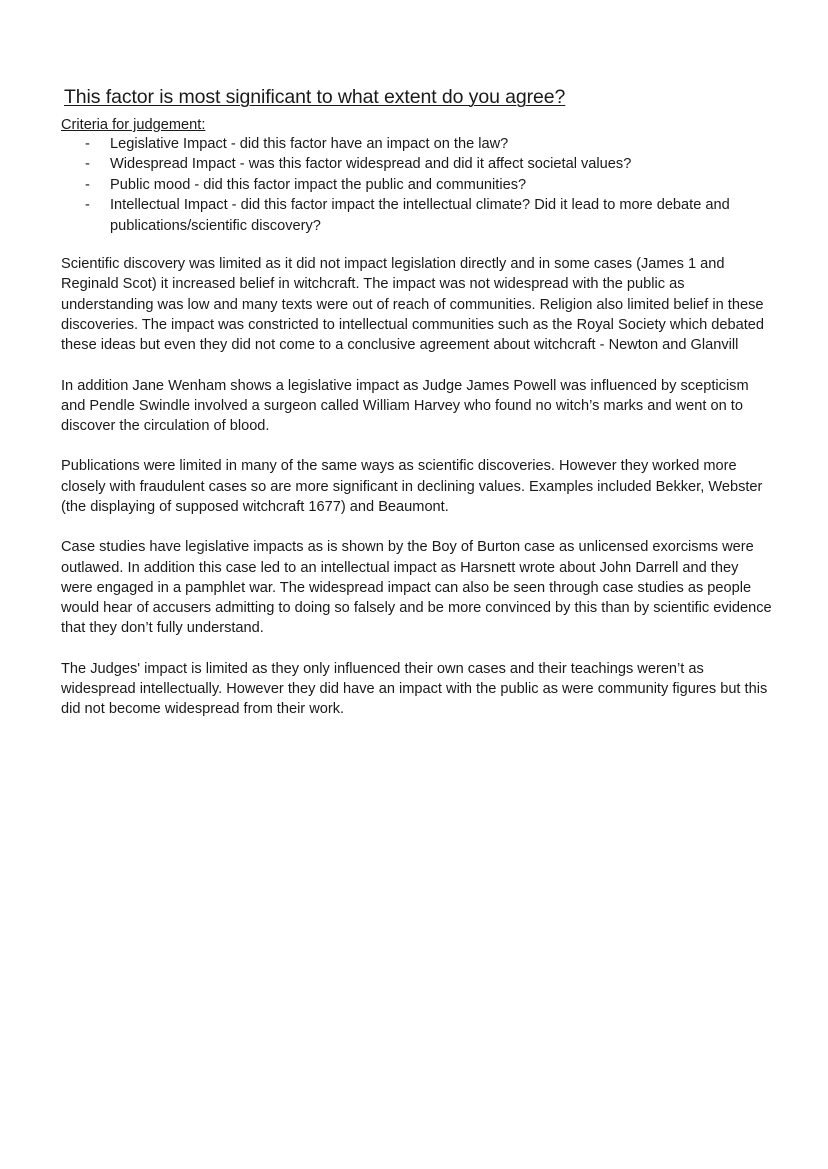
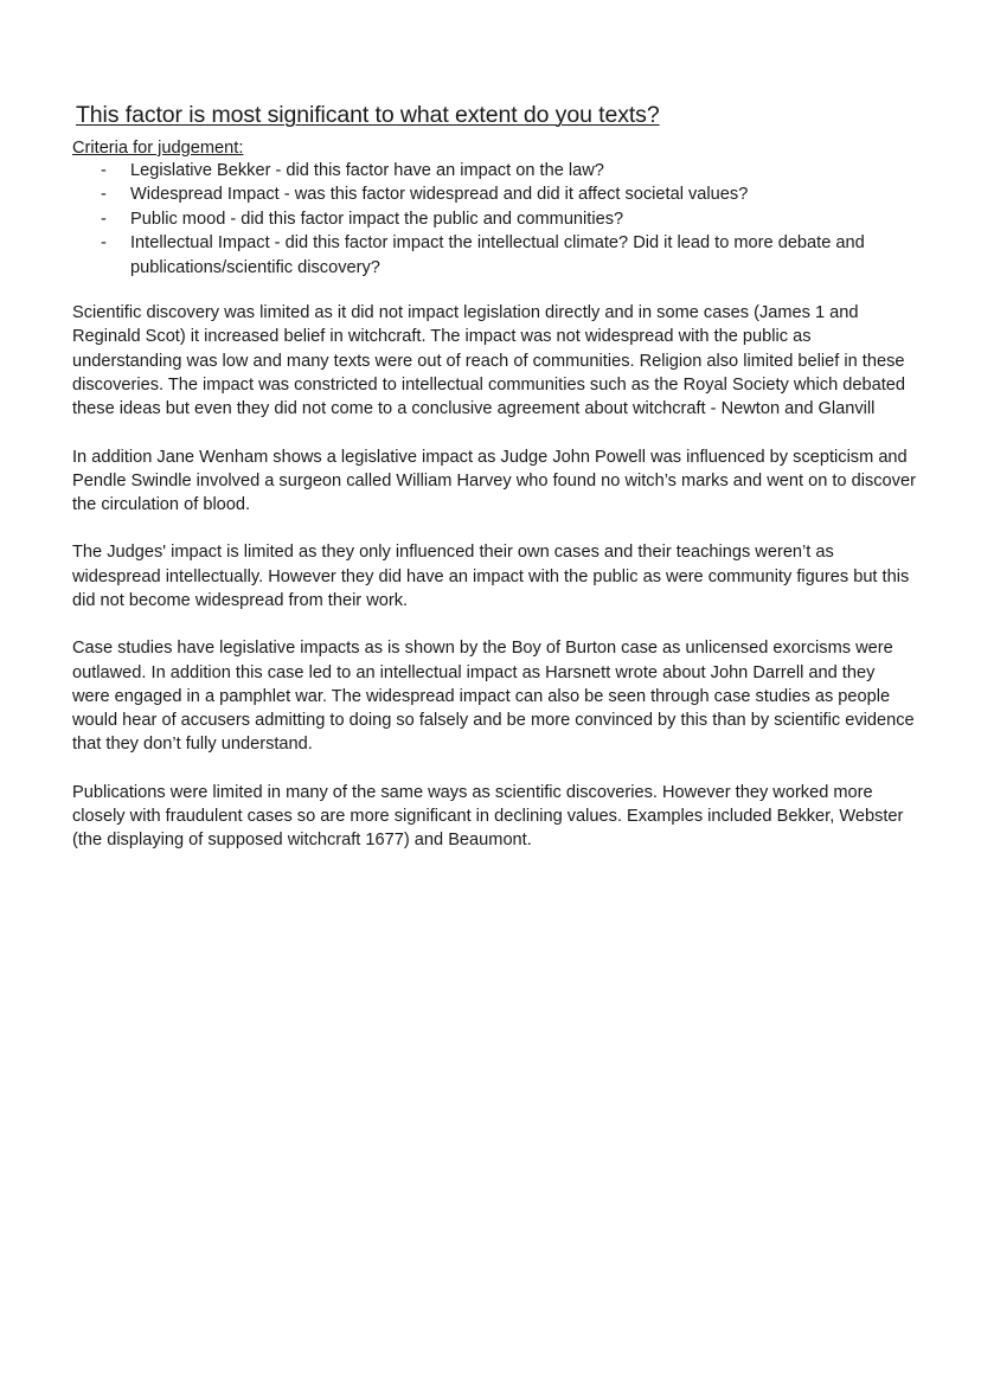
- This factor is most significant to what extent do you agree?
+ This factor is most significant to what extent do you texts?
  Criteria for judgement:
  -
- Legislative Impact - did this factor have an impact on the law?
+ Legislative Bekker - did this factor have an impact on the law?
  -
  Widespread Impact - was this factor widespread and did it affect societal values?
  -
  Public mood - did this factor impact the public and communities?
  -
  Intellectual Impact - did this factor impact the intellectual climate? Did it lead to more debate and publications/scientific discovery?
  Scientific discovery was limited as it did not impact legislation directly and in some cases (James 1 and Reginald Scot) it increased belief in witchcraft. The impact was not widespread with the public as understanding was low and many texts were out of reach of communities. Religion also limited belief in these discoveries. The impact was constricted to intellectual communities such as the Royal Society which debated these ideas but even they did not come to a conclusive agreement about witchcraft - Newton and Glanvill
- In addition Jane Wenham shows a legislative impact as Judge James Powell was influenced by scepticism and Pendle Swindle involved a surgeon called William Harvey who found no witch’s marks and went on to discover the circulation of blood.
+ In addition Jane Wenham shows a legislative impact as Judge John Powell was influenced by scepticism and Pendle Swindle involved a surgeon called William Harvey who found no witch’s marks and went on to discover the circulation of blood.
- Publications were limited in many of the same ways as scientific discoveries. However they worked more closely with fraudulent cases so are more significant in declining values. Examples included Bekker, Webster (the displaying of supposed witchcraft 1677) and Beaumont.
+ The Judges' impact is limited as they only influenced their own cases and their teachings weren’t as widespread intellectually. However they did have an impact with the public as were community figures but this did not become widespread from their work.
  Case studies have legislative impacts as is shown by the Boy of Burton case as unlicensed exorcisms were outlawed. In addition this case led to an intellectual impact as Harsnett wrote about John Darrell and they were engaged in a pamphlet war. The widespread impact can also be seen through case studies as people would hear of accusers admitting to doing so falsely and be more convinced by this than by scientific evidence that they don’t fully understand.
- The Judges' impact is limited as they only influenced their own cases and their teachings weren’t as widespread intellectually. However they did have an impact with the public as were community figures but this did not become widespread from their work.
+ Publications were limited in many of the same ways as scientific discoveries. However they worked more closely with fraudulent cases so are more significant in declining values. Examples included Bekker, Webster (the displaying of supposed witchcraft 1677) and Beaumont.
